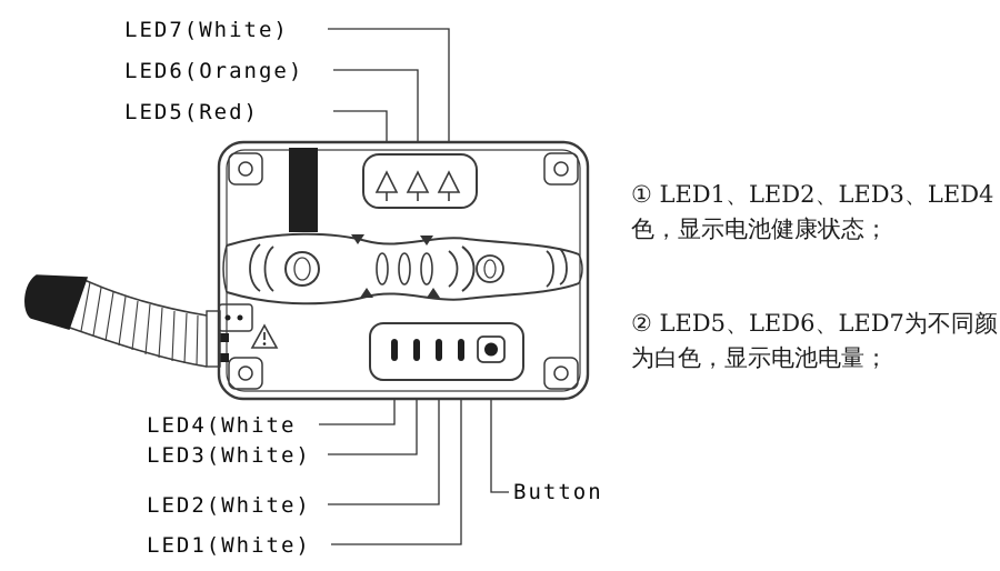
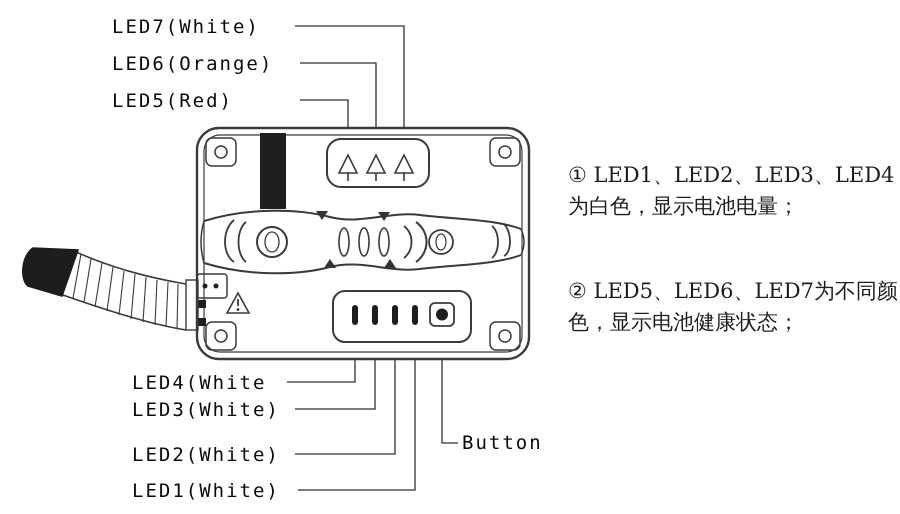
  LED7(White)
  LED6(Orange)
  LED5(Red)
  LED4(White
  LED3(White)
  LED2(White)
  LED1(White)
  Button
  ① LED1、LED2、LED3、LED4
- 色，显示电池健康状态；
+ 为白色，显示电池电量；
  ② LED5、LED6、LED7为不同颜
- 为白色，显示电池电量；
+ 色，显示电池健康状态；
